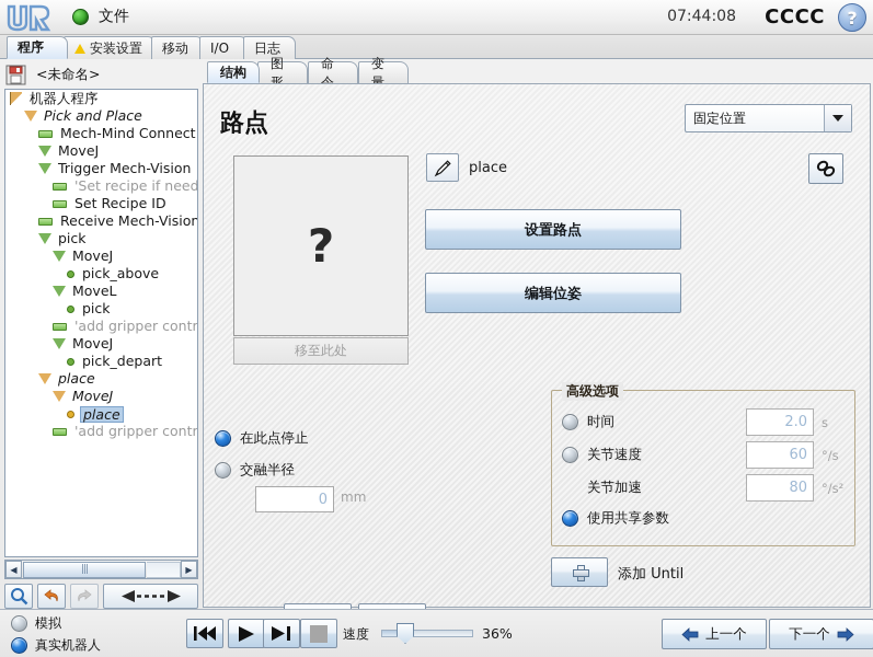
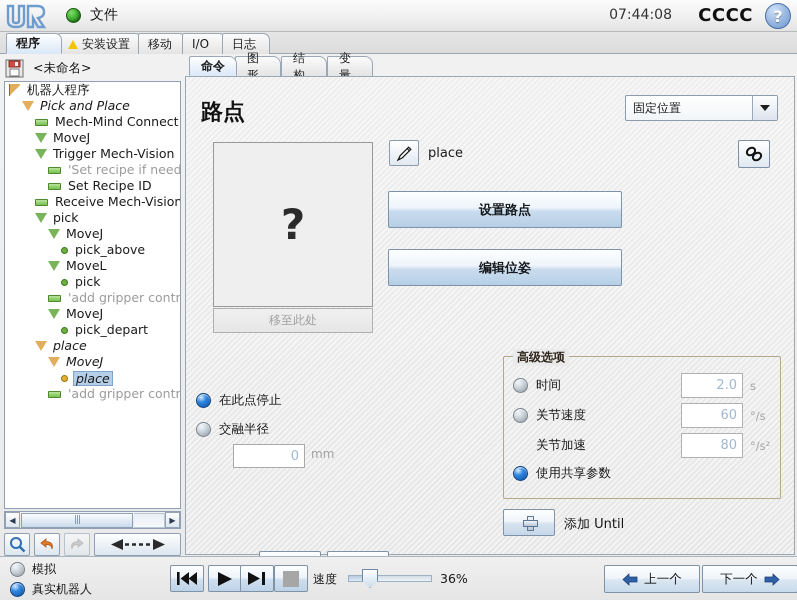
  文件
  07:44:08
  CCCC
  ?
  程序
  安装设置
  移动
  I/O
  日志
  <未命名>
  机器人程序
  Pick and Place
  Mech-Mind Connect
  MoveJ
  Trigger Mech-Vision
  'Set recipe if need
  Set Recipe ID
  Receive Mech-Vision
  pick
  MoveJ
  pick_above
  MoveL
  pick
  'add gripper contr
  MoveJ
  pick_depart
  place
  MoveJ
  place
  'add gripper contr
  ◀
  |||
  ▶
- 结构
+ 命令
  图形
- 命令
+ 结构
  变量
  路点
  固定位置
  ?
  移至此处
  place
  设置路点
  编辑位姿
  在此点停止
  交融半径
  0
  mm
  高级选项
  时间
  2.0
  s
  关节速度
  60
  °/s
  关节加速
  80
  °/s²
  使用共享参数
  添加 Until
  模拟
  真实机器人
  速度
  36%
  上一个
  下一个
